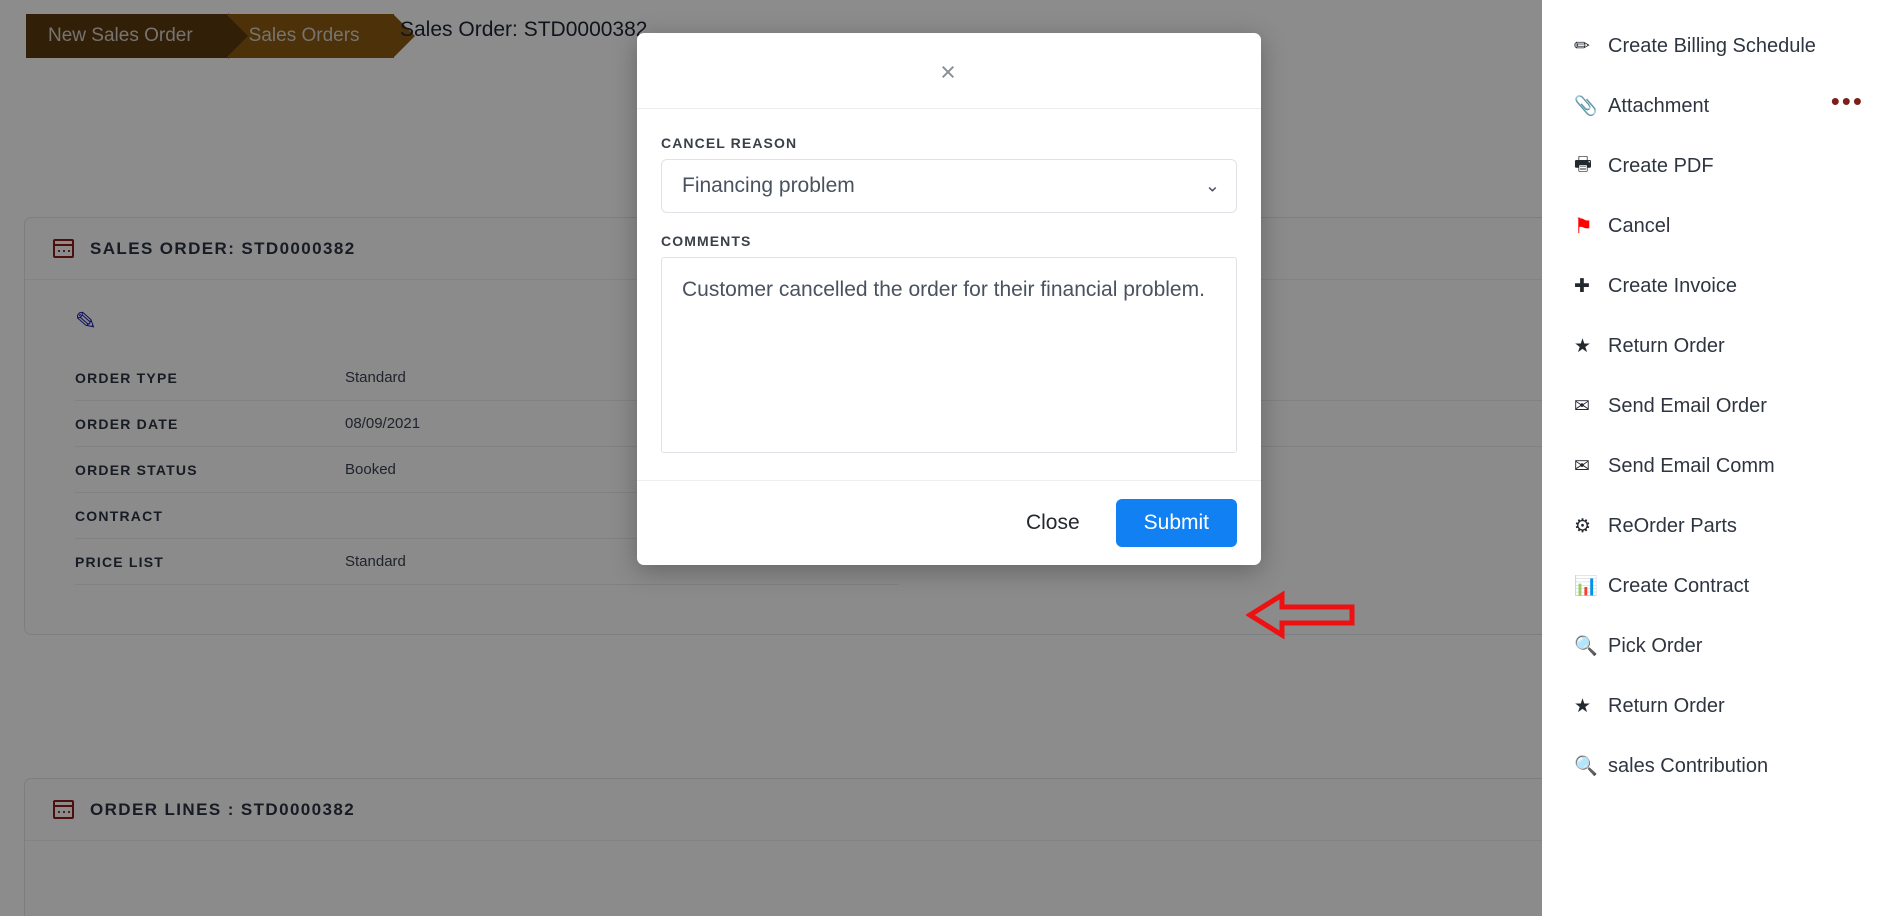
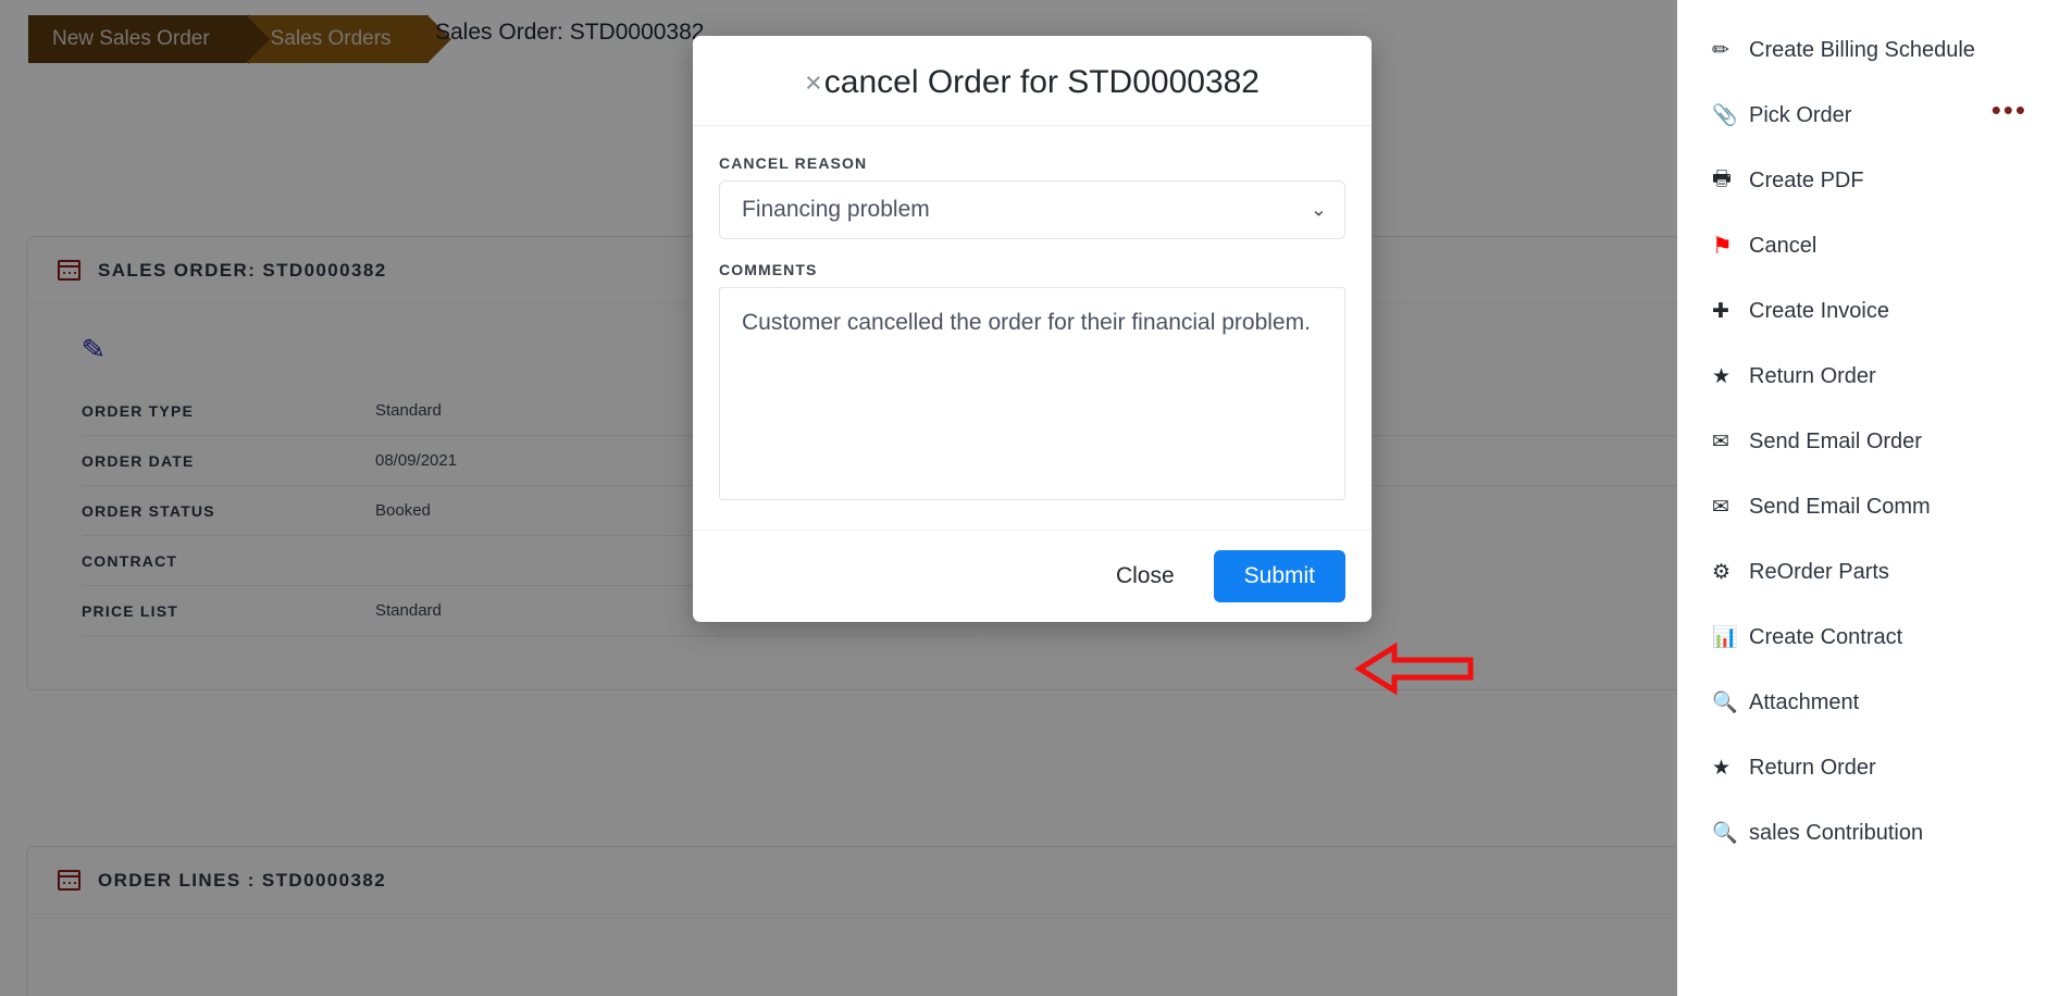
  New Sales Order
  Sales Orders
  Sales Order: STD0000382
  SALES ORDER: STD0000382
  ORDER TYPE
  Standard
  ORDER DATE
  08/09/2021
  ORDER STATUS
  Booked
  CONTRACT
  PRICE LIST
  Standard
  ORDER LINES : STD0000382
  •••
  ✏
  Create Billing Schedule
  📎
- Attachment
+ Pick Order
  🖶
  Create PDF
  ⚑
  Cancel
  ✚
  Create Invoice
  ★
  Return Order
  ✉
  Send Email Order
  ✉
  Send Email Comm
  ⚙
  ReOrder Parts
  📊
  Create Contract
  🔍
- Pick Order
+ Attachment
  ★
  Return Order
  🔍
  sales Contribution
  ×
+ cancel Order for STD0000382
  CANCEL REASON
  Financing problem
  ⌄
  COMMENTS
  Customer cancelled the order for their financial problem.
  Close
  Submit
